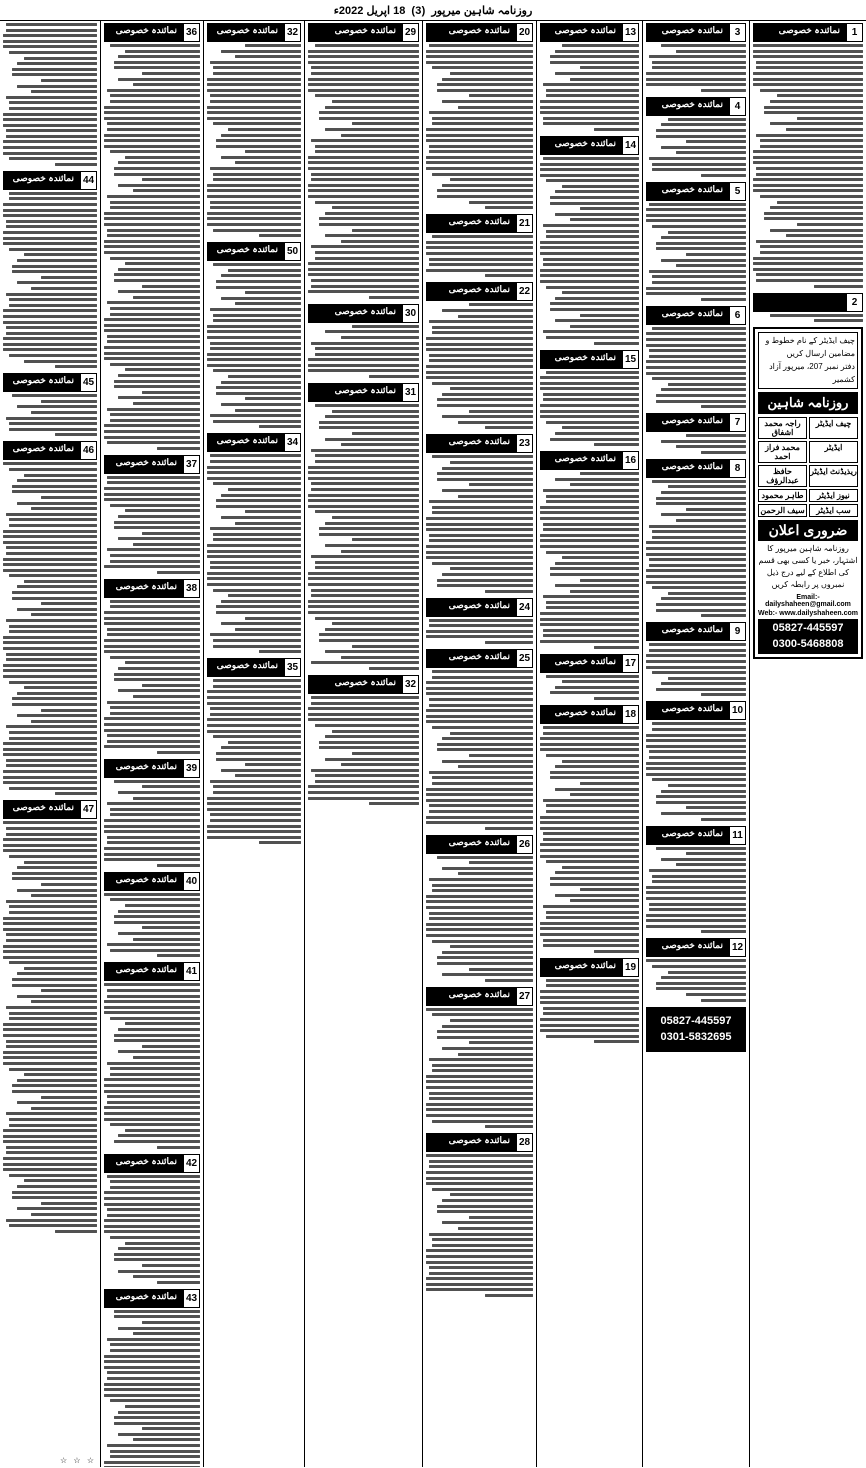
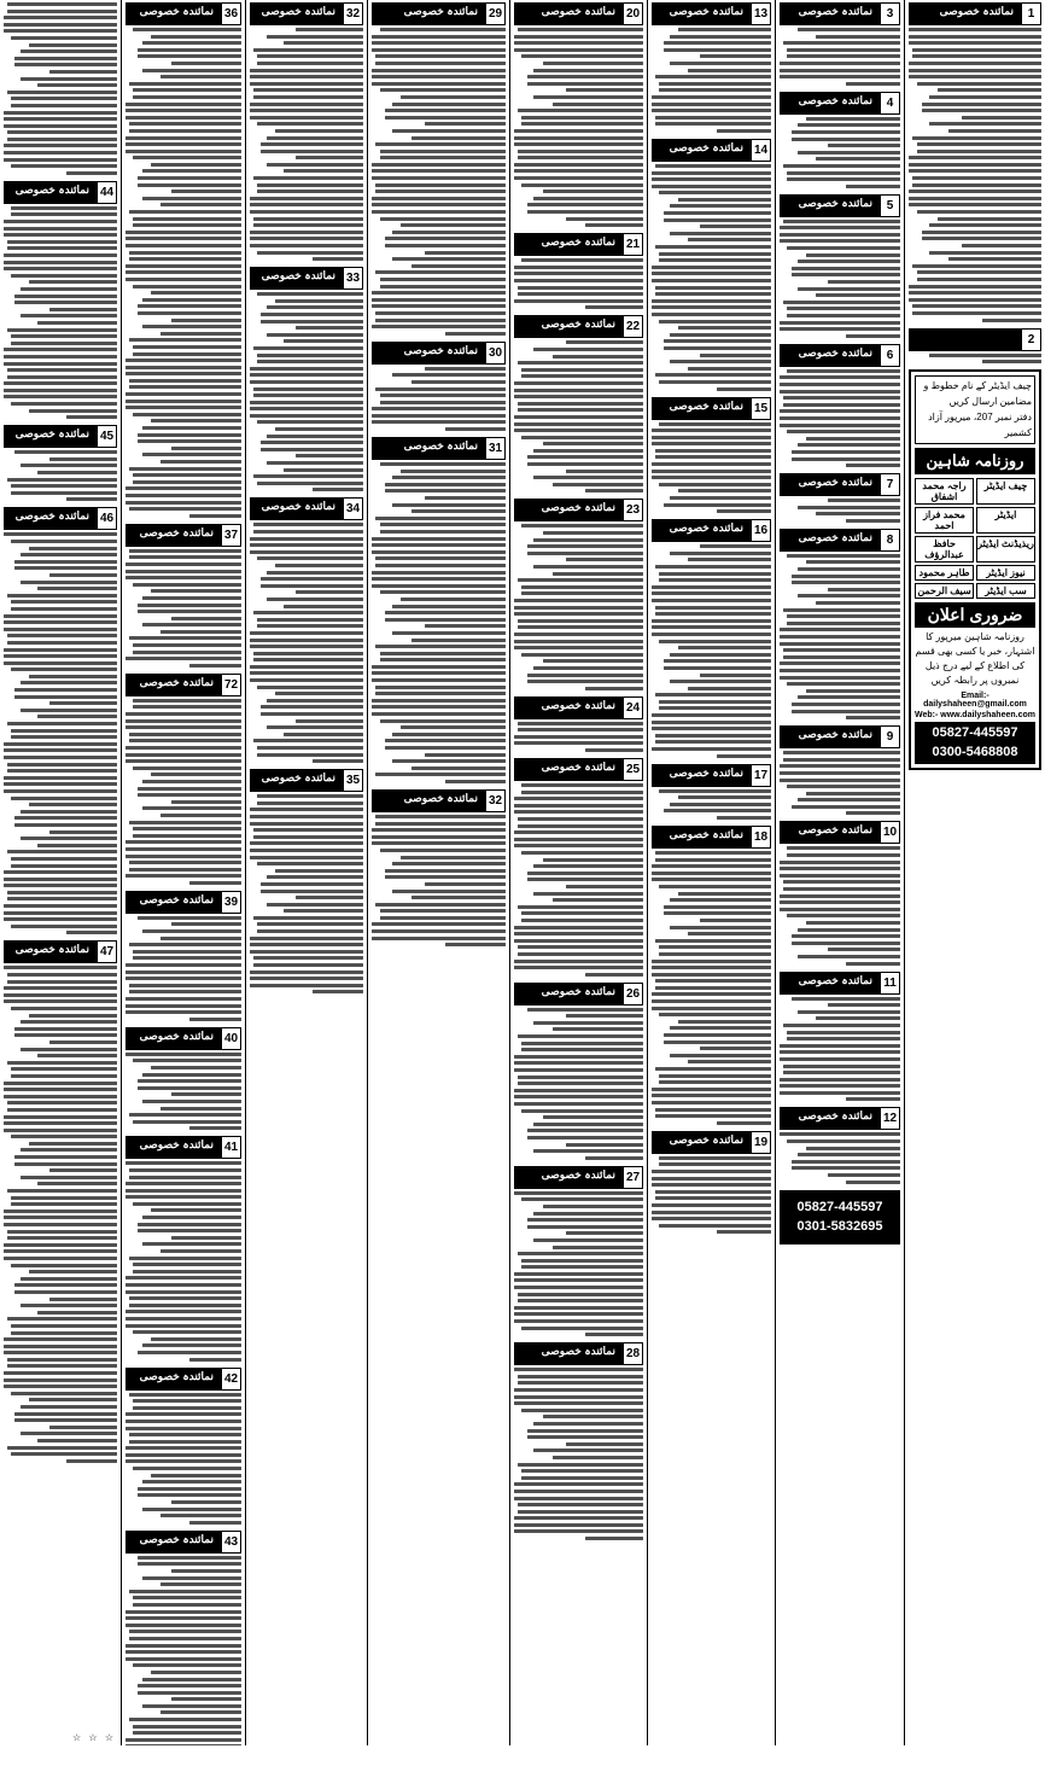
- روزنامہ شاہین میرپور
- (3)
- 18 اپریل 2022ء
  1
  نمائندہ خصوصی
  2
  چیف ایڈیٹر کے نام خطوط و مضامین ارسال کریں
  دفتر نمبر 207، میرپور آزاد کشمیر
  روزنامہ شاہین
  چیف ایڈیٹر
  راجہ محمد اشفاق
  ایڈیٹر
  محمد فراز احمد
  ریذیڈنٹ ایڈیٹر
  حافظ عبدالرؤف
  نیوز ایڈیٹر
  طاہر محمود
  سب ایڈیٹر
  سیف الرحمن
  ضروری اعلان
  روزنامہ شاہین میرپور کا اشتہار، خبر یا کسی بھی قسم کی اطلاع کے لیے درج ذیل نمبروں پر رابطہ کریں
  05827-445597
  0300-5468808
  3
  نمائندہ خصوصی
  4
  نمائندہ خصوصی
  5
  نمائندہ خصوصی
  6
  نمائندہ خصوصی
  7
  نمائندہ خصوصی
  8
  نمائندہ خصوصی
  9
  نمائندہ خصوصی
  10
  نمائندہ خصوصی
  11
  نمائندہ خصوصی
  12
  نمائندہ خصوصی
  05827-445597
  0301-5832695
  13
  نمائندہ خصوصی
  14
  نمائندہ خصوصی
  15
  نمائندہ خصوصی
  16
  نمائندہ خصوصی
  17
  نمائندہ خصوصی
  18
  نمائندہ خصوصی
  19
  نمائندہ خصوصی
  20
  نمائندہ خصوصی
  21
  نمائندہ خصوصی
  22
  نمائندہ خصوصی
  23
  نمائندہ خصوصی
  24
  نمائندہ خصوصی
  25
  نمائندہ خصوصی
  26
  نمائندہ خصوصی
  27
  نمائندہ خصوصی
  28
  نمائندہ خصوصی
  29
  نمائندہ خصوصی
  30
  نمائندہ خصوصی
  31
  نمائندہ خصوصی
  32
  نمائندہ خصوصی
  32
  نمائندہ خصوصی
- 50
+ 33
  نمائندہ خصوصی
  34
  نمائندہ خصوصی
  35
  نمائندہ خصوصی
  36
  نمائندہ خصوصی
  37
  نمائندہ خصوصی
- 38
+ 72
  نمائندہ خصوصی
  39
  نمائندہ خصوصی
  40
  نمائندہ خصوصی
  41
  نمائندہ خصوصی
  42
  نمائندہ خصوصی
  43
  نمائندہ خصوصی
  ☆ ☆ ☆
  44
  نمائندہ خصوصی
  45
  نمائندہ خصوصی
  46
  نمائندہ خصوصی
  47
  نمائندہ خصوصی
